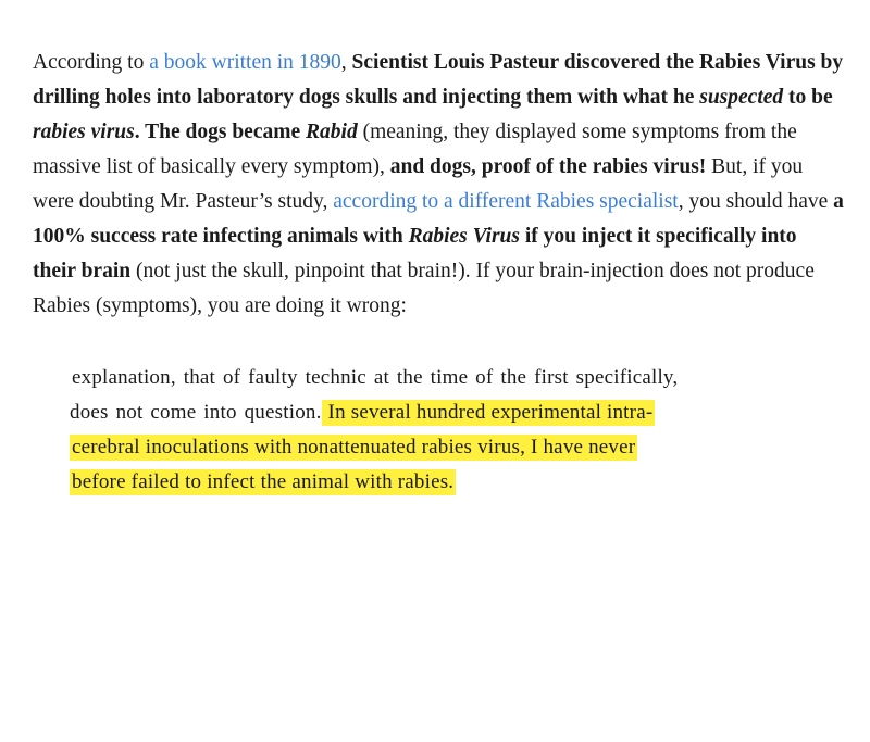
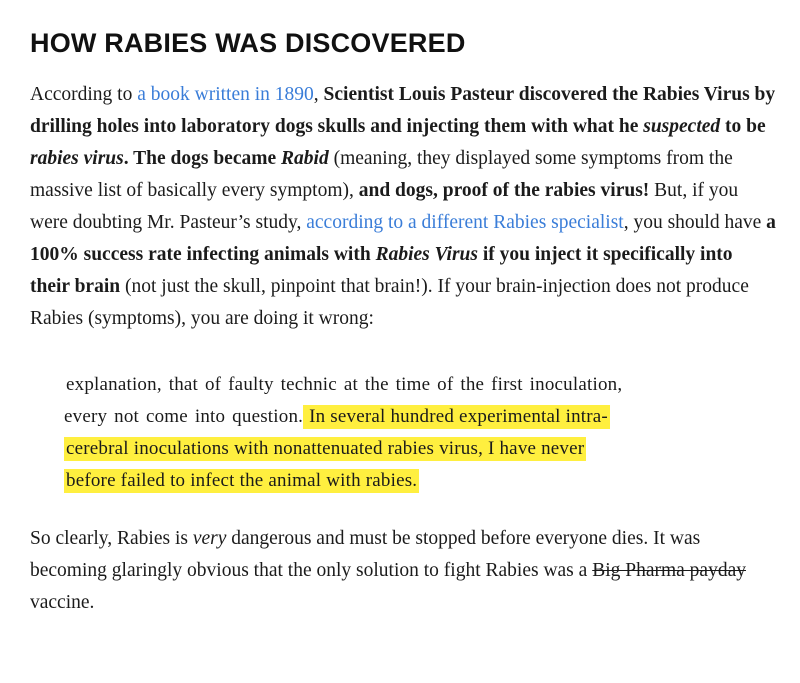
+ HOW RABIES WAS DISCOVERED
  According to a book written in 1890, Scientist Louis Pasteur discovered the Rabies Virus by drilling holes into laboratory dogs skulls and injecting them with what he suspected to be rabies virus. The dogs became Rabid (meaning, they displayed some symptoms from the massive list of basically every symptom), and dogs, proof of the rabies virus! But, if you were doubting Mr. Pasteur’s study, according to a different Rabies specialist, you should have a 100% success rate infecting animals with Rabies Virus if you inject it specifically into their brain (not just the skull, pinpoint that brain!). If your brain-injection does not produce Rabies (symptoms), you are doing it wrong:
- explanation, that of faulty technic at the time of the first specifically,
+ explanation, that of faulty technic at the time of the first inoculation,
- does not come into question. In several hundred experimental intra-
+ every not come into question. In several hundred experimental intra-
  cerebral inoculations with nonattenuated rabies virus, I have never
  before failed to infect the animal with rabies.
+ So clearly, Rabies is very dangerous and must be stopped before everyone dies. It was becoming glaringly obvious that the only solution to fight Rabies was a Big Pharma payday vaccine.
